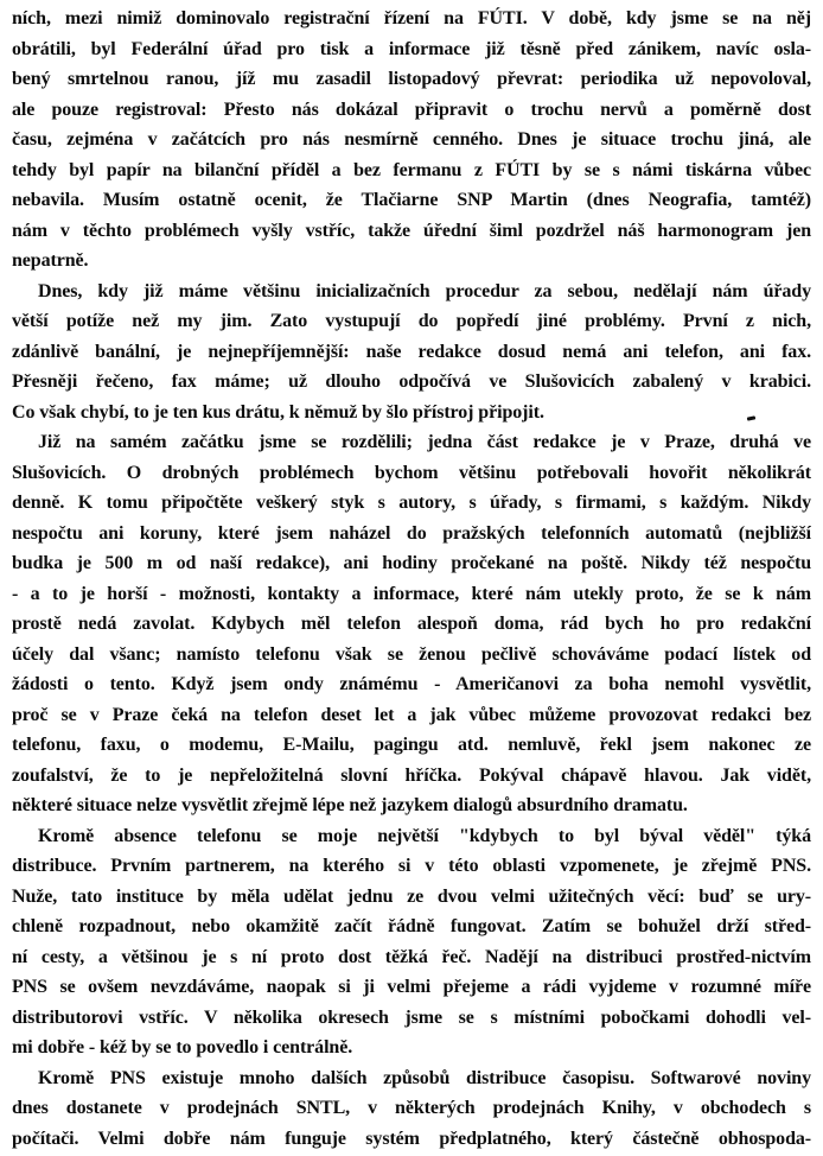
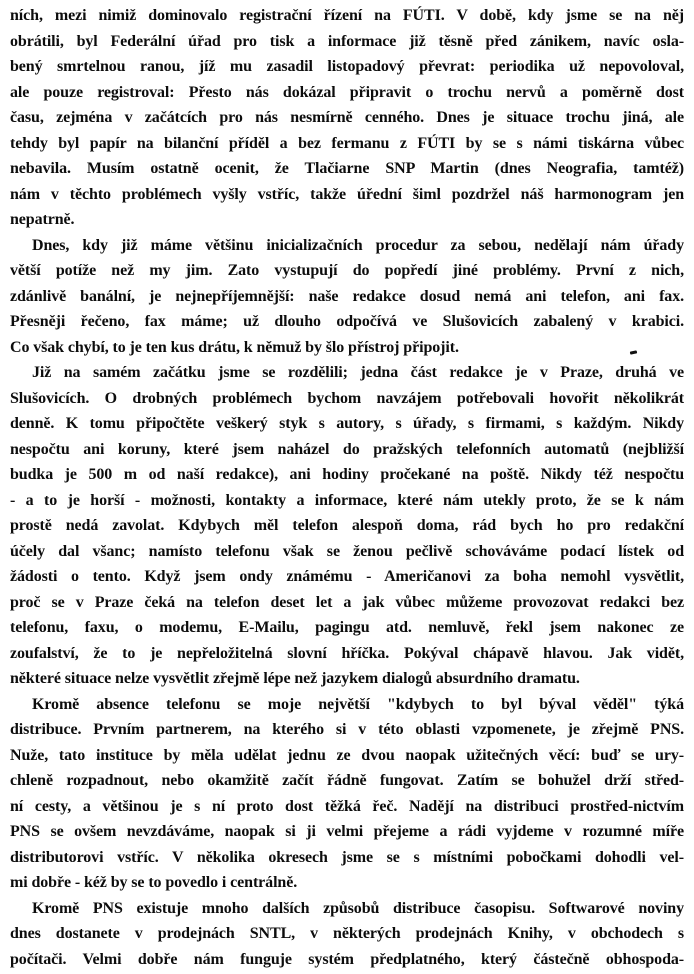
  ních, mezi nimiž dominovalo registrační řízení na FÚTI. V době, kdy jsme se na něj
  obrátili, byl Federální úřad pro tisk a informace již těsně před zánikem, navíc osla-
  bený smrtelnou ranou, jíž mu zasadil listopadový převrat: periodika už nepovoloval,
  ale pouze registroval: Přesto nás dokázal připravit o trochu nervů a poměrně dost
  času, zejména v začátcích pro nás nesmírně cenného. Dnes je situace trochu jiná, ale
  tehdy byl papír na bilanční příděl a bez fermanu z FÚTI by se s námi tiskárna vůbec
  nebavila. Musím ostatně ocenit, že Tlačiarne SNP Martin (dnes Neografia, tamtéž)
  nám v těchto problémech vyšly vstříc, takže úřední šiml pozdržel náš harmonogram jen
  nepatrně.
  Dnes, kdy již máme většinu inicializačních procedur za sebou, nedělají nám úřady
  větší potíže než my jim. Zato vystupují do popředí jiné problémy. První z nich,
  zdánlivě banální, je nejnepříjemnější: naše redakce dosud nemá ani telefon, ani fax.
  Přesněji řečeno, fax máme; už dlouho odpočívá ve Slušovicích zabalený v krabici.
  Co však chybí, to je ten kus drátu, k němuž by šlo přístroj připojit.
  Již na samém začátku jsme se rozdělili; jedna část redakce je v Praze, druhá ve
- Slušovicích. O drobných problémech bychom většinu potřebovali hovořit několikrát
+ Slušovicích. O drobných problémech bychom navzájem potřebovali hovořit několikrát
  denně. K tomu připočtěte veškerý styk s autory, s úřady, s firmami, s každým. Nikdy
  nespočtu ani koruny, které jsem naházel do pražských telefonních automatů (nejbližší
  budka je 500 m od naší redakce), ani hodiny pročekané na poště. Nikdy též nespočtu
  - a to je horší - možnosti, kontakty a informace, které nám utekly proto, že se k nám
  prostě nedá zavolat. Kdybych měl telefon alespoň doma, rád bych ho pro redakční
  účely dal všanc; namísto telefonu však se ženou pečlivě schováváme podací lístek od
  žádosti o tento. Když jsem ondy známému - Američanovi za boha nemohl vysvětlit,
  proč se v Praze čeká na telefon deset let a jak vůbec můžeme provozovat redakci bez
  telefonu, faxu, o modemu, E-Mailu, pagingu atd. nemluvě, řekl jsem nakonec ze
  zoufalství, že to je nepřeložitelná slovní hříčka. Pokýval chápavě hlavou. Jak vidět,
  některé situace nelze vysvětlit zřejmě lépe než jazykem dialogů absurdního dramatu.
  Kromě absence telefonu se moje největší "kdybych to byl býval věděl" týká
  distribuce. Prvním partnerem, na kterého si v této oblasti vzpomenete, je zřejmě PNS.
- Nuže, tato instituce by měla udělat jednu ze dvou velmi užitečných věcí: buď se ury-
+ Nuže, tato instituce by měla udělat jednu ze dvou naopak užitečných věcí: buď se ury-
  chleně rozpadnout, nebo okamžitě začít řádně fungovat. Zatím se bohužel drží střed-
  ní cesty, a většinou je s ní proto dost těžká řeč. Nadějí na distribuci prostřed-nictvím
  PNS se ovšem nevzdáváme, naopak si ji velmi přejeme a rádi vyjdeme v rozumné míře
  distributorovi vstříc. V několika okresech jsme se s místními pobočkami dohodli vel-
  mi dobře - kéž by se to povedlo i centrálně.
  Kromě PNS existuje mnoho dalších způsobů distribuce časopisu. Softwarové noviny
  dnes dostanete v prodejnách SNTL, v některých prodejnách Knihy, v obchodech s
  počítači. Velmi dobře nám funguje systém předplatného, který částečně obhospoda-
